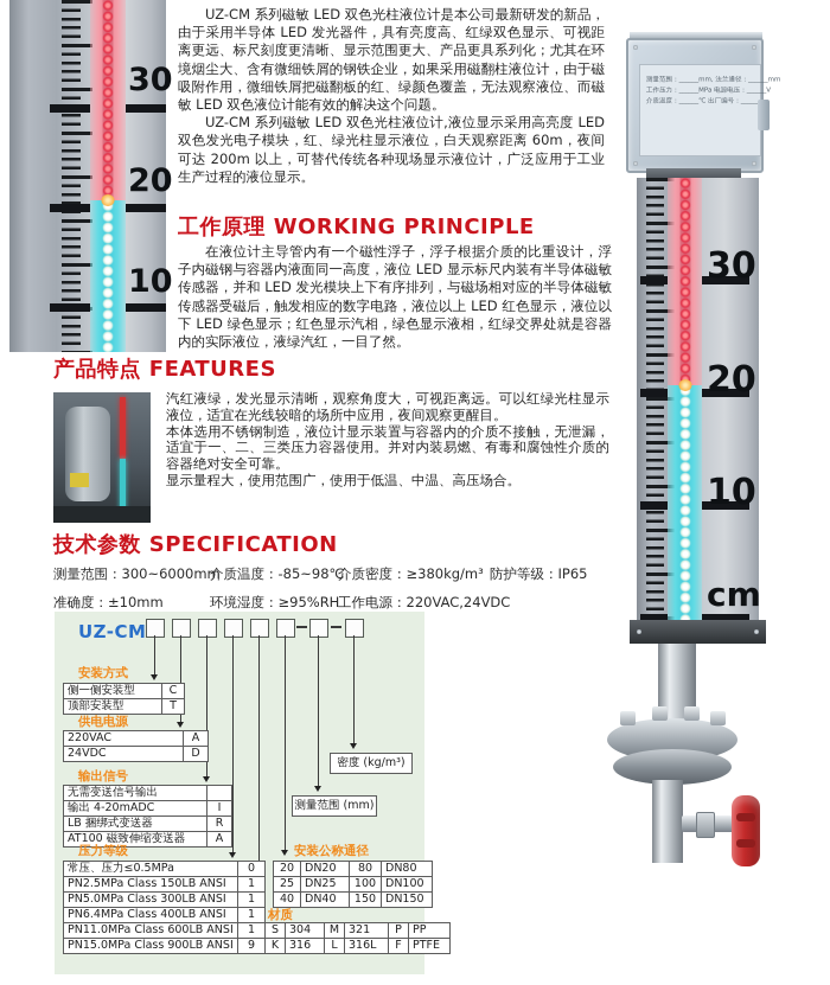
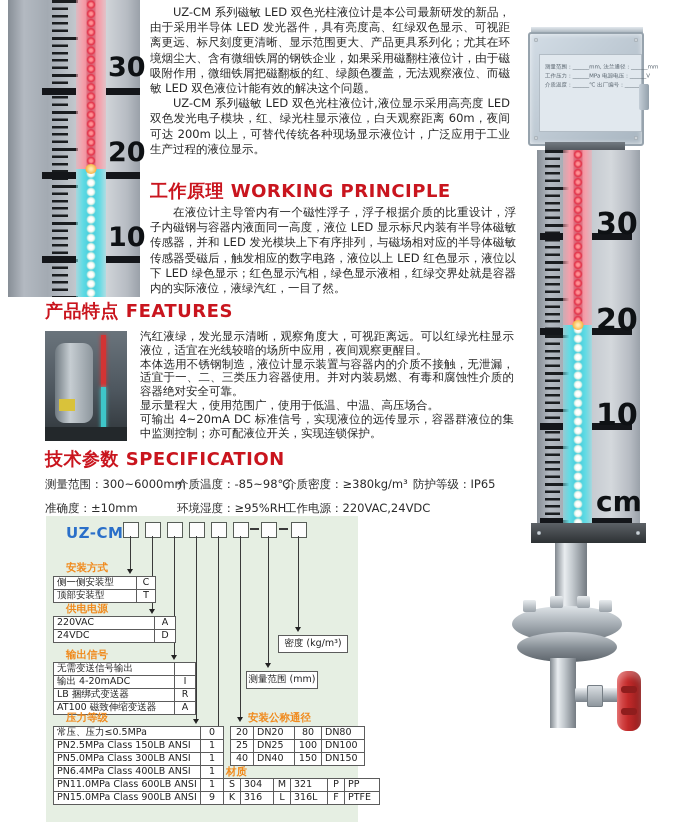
  30
  20
  10
  UZ-CM 系列磁敏 LED 双色光柱液位计是本公司最新研发的新品，由于采用半导体 LED 发光器件，具有亮度高、红绿双色显示、可视距离更远、标尺刻度更清晰、显示范围更大、产品更具系列化；尤其在环境烟尘大、含有微细铁屑的钢铁企业，如果采用磁翻柱液位计，由于磁吸附作用，微细铁屑把磁翻板的红、绿颜色覆盖，无法观察液位、而磁敏 LED 双色液位计能有效的解决这个问题。
  UZ-CM 系列磁敏 LED 双色光柱液位计,液位显示采用高亮度 LED 双色发光电子模块，红、绿光柱显示液位，白天观察距离 60m，夜间可达 200m 以上，可替代传统各种现场显示液位计，广泛应用于工业生产过程的液位显示。
  工作原理 WORKING PRINCIPLE
  在液位计主导管内有一个磁性浮子，浮子根据介质的比重设计，浮子内磁钢与容器内液面同一高度，液位 LED 显示标尺内装有半导体磁敏传感器，并和 LED 发光模块上下有序排列，与磁场相对应的半导体磁敏传感器受磁后，触发相应的数字电路，液位以上 LED 红色显示，液位以下 LED 绿色显示；红色显示汽相，绿色显示液相，红绿交界处就是容器内的实际液位，液绿汽红，一目了然。
  产品特点 FEATURES
  汽红液绿，发光显示清晰，观察角度大，可视距离远。可以红绿光柱显示液位，适宜在光线较暗的场所中应用，夜间观察更醒目。
  本体选用不锈钢制造，液位计显示装置与容器内的介质不接触，无泄漏，适宜于一、二、三类压力容器使用。并对内装易燃、有毒和腐蚀性介质的容器绝对安全可靠。
  显示量程大，使用范围广，使用于低温、中温、高压场合。
+ 可输出 4~20mA DC 标准信号，实现液位的远传显示，容器群液位的集中监测控制；亦可配液位开关，实现连锁保护。
  技术参数 SPECIFICATION
  测量范围：300~6000mm
  介质温度：-85~98℃
  介质密度：≥380kg/m³
  防护等级：IP65
  准确度：±10mm
  环境湿度：≥95%RH
  工作电源：220VAC,24VDC
  UZ-CM
  安装方式
  侧一侧安装型
  C
  顶部安装型
  T
  供电电源
  220VAC
  A
  24VDC
  D
  输出信号
  无需变送信号输出
  输出 4-20mADC
  I
  LB 捆绑式变送器
  R
  AT100 磁致伸缩变送器
  A
  压力等级
  常压、压力≤0.5MPa
  0
  PN2.5MPa Class 150LB ANSI
  1
  PN5.0MPa Class 300LB ANSI
  1
  PN6.4MPa Class 400LB ANSI
  1
  PN11.0MPa Class 600LB ANSI
  1
  PN15.0MPa Class 900LB ANSI
  9
  密度 (kg/m³)
  测量范围 (mm)
  安装公称通径
  20
  DN20
  80
  DN80
  25
  DN25
  100
  DN100
  40
  DN40
  150
  DN150
  材质
  S
  304
  M
  321
  P
  PP
  K
  316
  L
  316L
  F
  PTFE
  30
  20
  10
  cm
